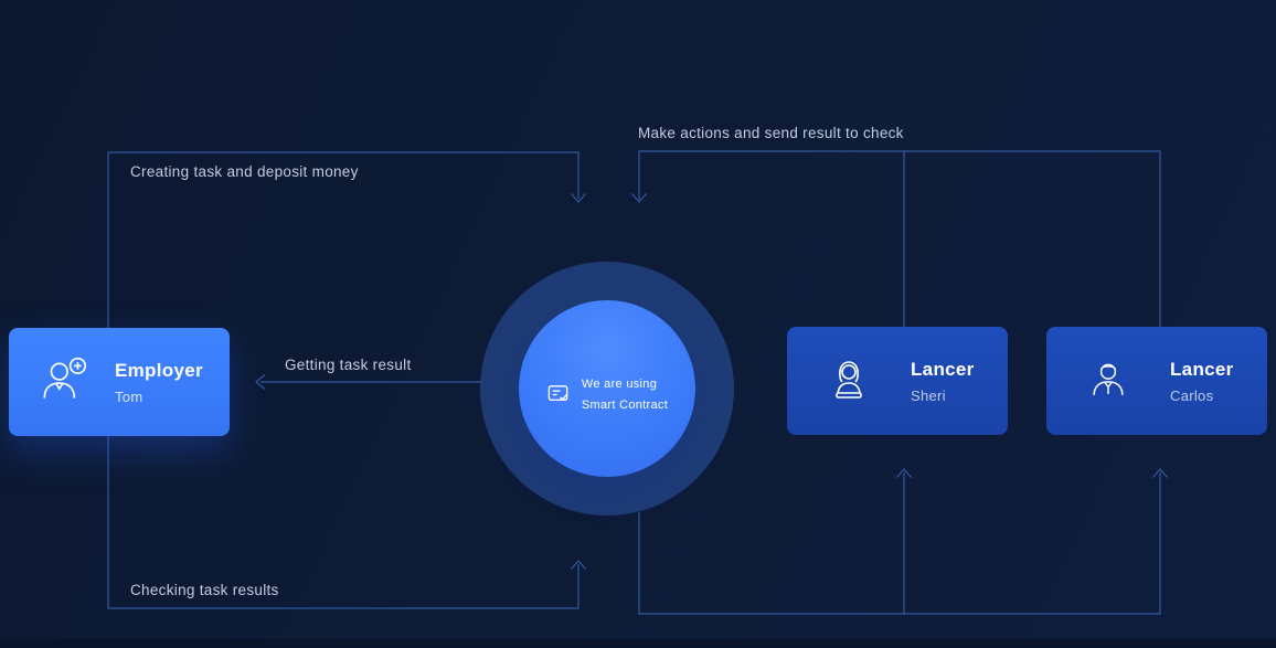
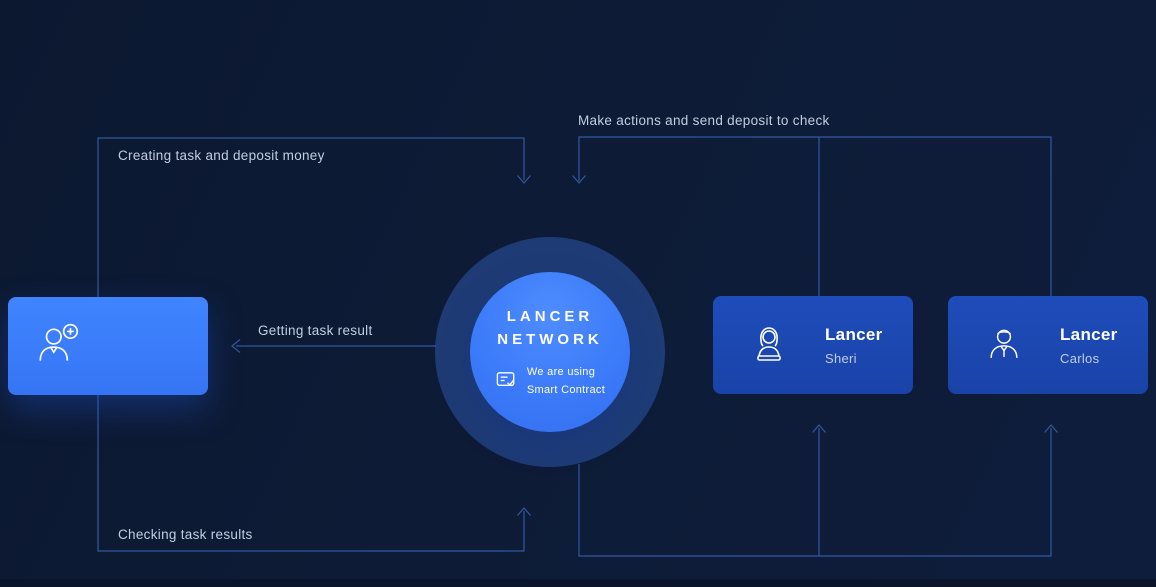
  Creating task and deposit money
- Make actions and send result to check
+ Make actions and send deposit to check
  Getting task result
  Checking task results
+ LANCER
+ NETWORK
  We are using
  Smart Contract
- Employer
- Tom
  Lancer
  Sheri
  Lancer
  Carlos
